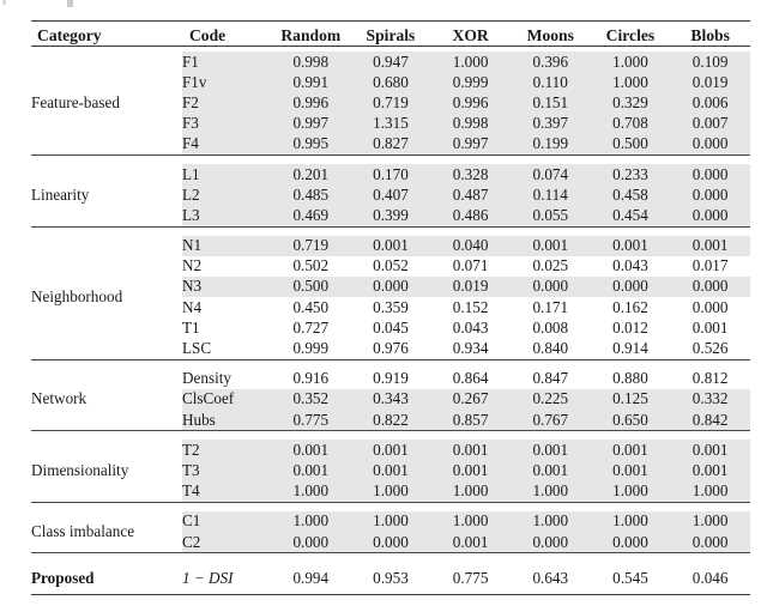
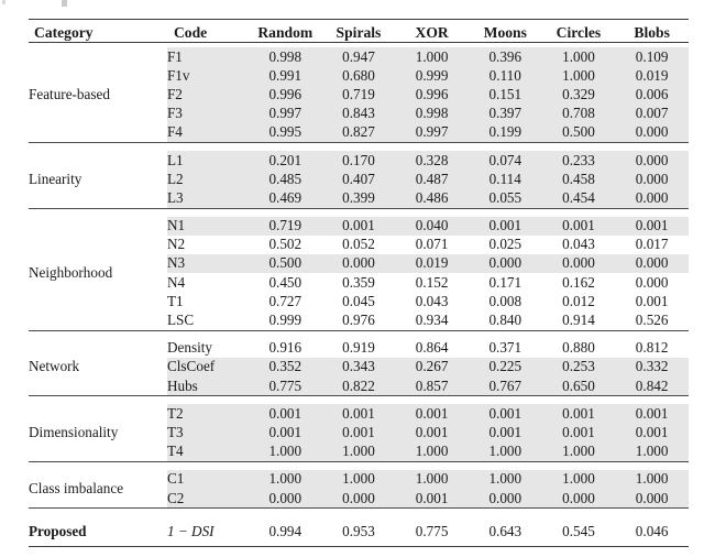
  Category	Code	Random	Spirals	XOR	Moons	Circles	Blobs
  Feature-based	F1	0.998	0.947	1.000	0.396	1.000	0.109
  F1v	0.991	0.680	0.999	0.110	1.000	0.019
  F2	0.996	0.719	0.996	0.151	0.329	0.006
- F3	0.997	1.315	0.998	0.397	0.708	0.007
+ F3	0.997	0.843	0.998	0.397	0.708	0.007
  F4	0.995	0.827	0.997	0.199	0.500	0.000
  Linearity	L1	0.201	0.170	0.328	0.074	0.233	0.000
  L2	0.485	0.407	0.487	0.114	0.458	0.000
  L3	0.469	0.399	0.486	0.055	0.454	0.000
  Neighborhood	N1	0.719	0.001	0.040	0.001	0.001	0.001
  N2	0.502	0.052	0.071	0.025	0.043	0.017
  N3	0.500	0.000	0.019	0.000	0.000	0.000
  N4	0.450	0.359	0.152	0.171	0.162	0.000
  T1	0.727	0.045	0.043	0.008	0.012	0.001
  LSC	0.999	0.976	0.934	0.840	0.914	0.526
- Network	Density	0.916	0.919	0.864	0.847	0.880	0.812
+ Network	Density	0.916	0.919	0.864	0.371	0.880	0.812
- ClsCoef	0.352	0.343	0.267	0.225	0.125	0.332
+ ClsCoef	0.352	0.343	0.267	0.225	0.253	0.332
  Hubs	0.775	0.822	0.857	0.767	0.650	0.842
  Dimensionality	T2	0.001	0.001	0.001	0.001	0.001	0.001
  T3	0.001	0.001	0.001	0.001	0.001	0.001
  T4	1.000	1.000	1.000	1.000	1.000	1.000
  Class imbalance	C1	1.000	1.000	1.000	1.000	1.000	1.000
  C2	0.000	0.000	0.001	0.000	0.000	0.000
  Proposed	1 − DSI	0.994	0.953	0.775	0.643	0.545	0.046
